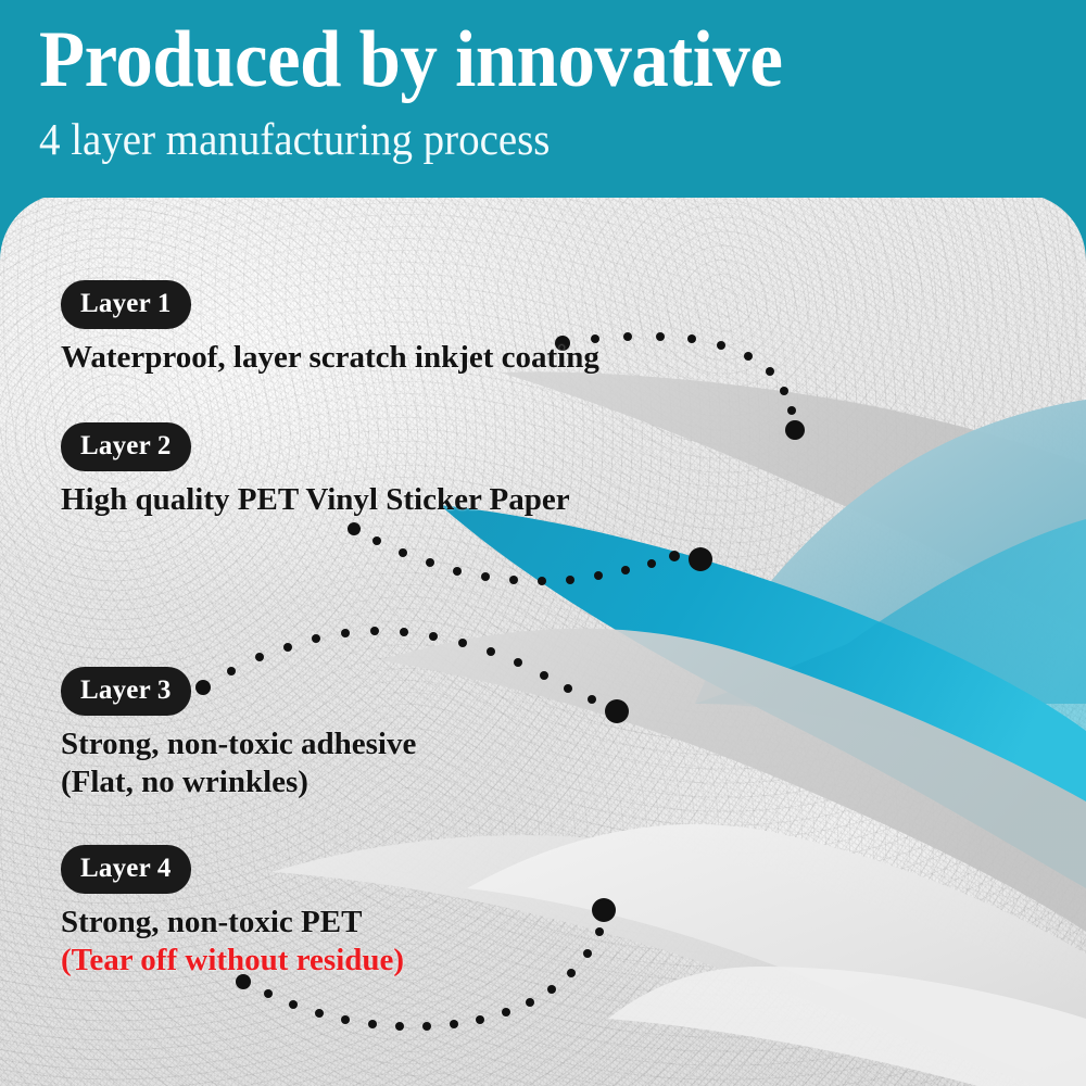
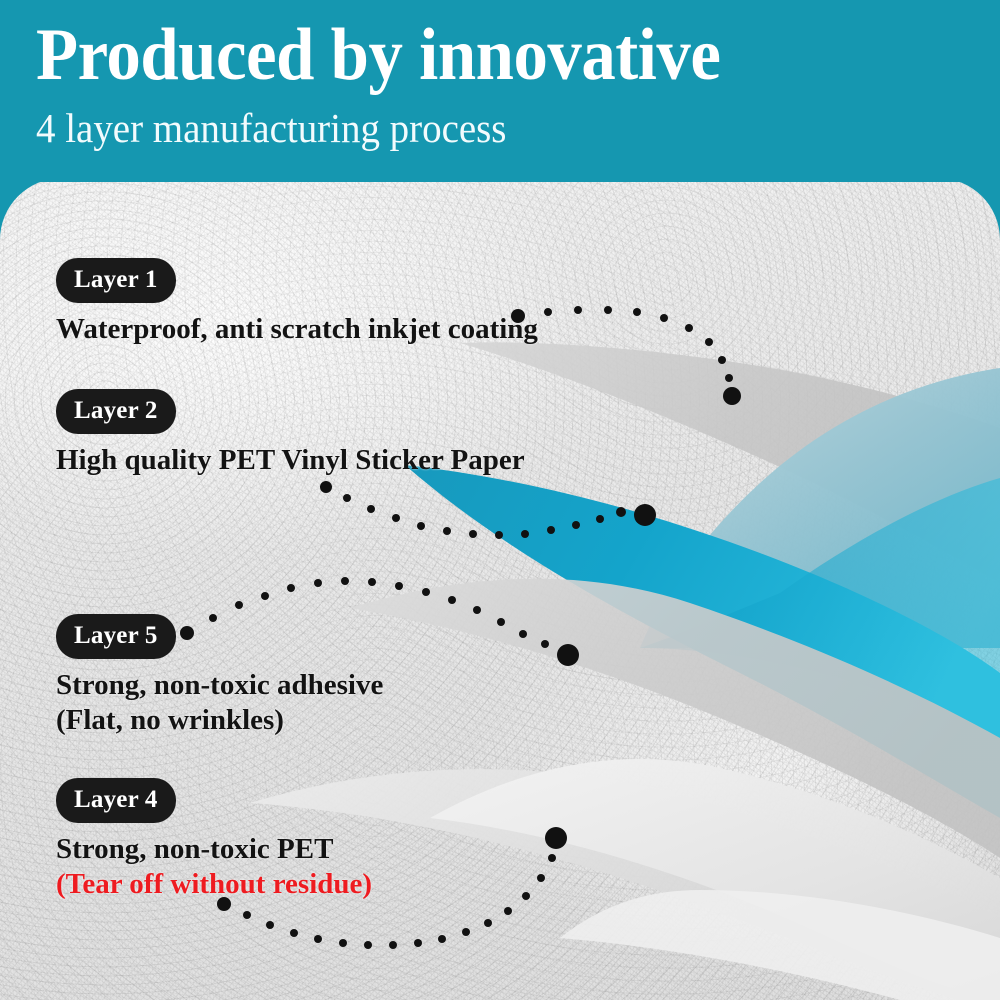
  Produced by innovative
  4 layer manufacturing process
  Layer 1
- Waterproof, layer scratch inkjet coating
+ Waterproof, anti scratch inkjet coating
  Layer 2
  High quality PET Vinyl Sticker Paper
- Layer 3
+ Layer 5
  Strong, non-toxic adhesive
  (Flat, no wrinkles)
  Layer 4
  Strong, non-toxic PET
  (Tear off without residue)
